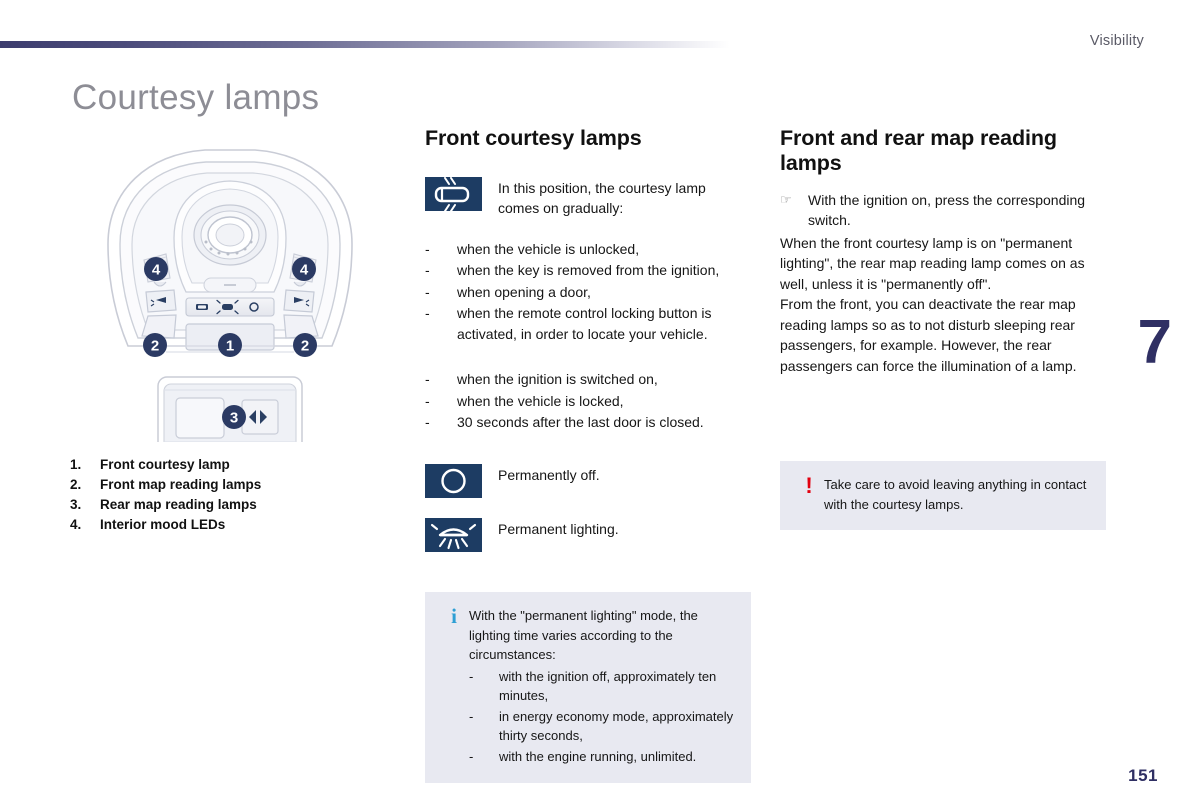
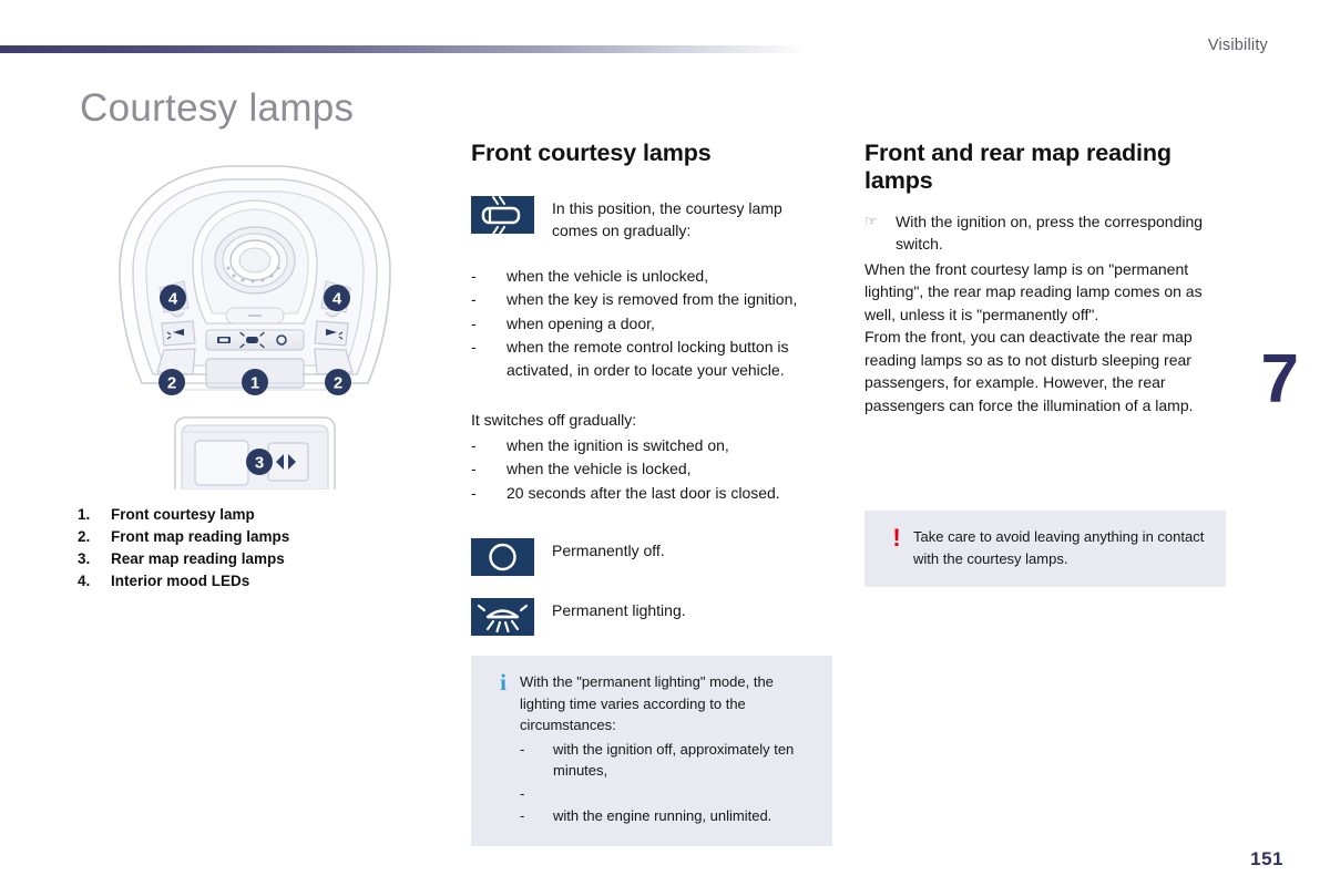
  Visibility
  Courtesy lamps
  7
  151
  1
  2
  2
  4
  4
  3
  1.
  Front courtesy lamp
  2.
  Front map reading lamps
  3.
  Rear map reading lamps
  4.
  Interior mood LEDs
  Front courtesy lamps
  In this position, the courtesy lamp
  comes on gradually:
  -
  when the vehicle is unlocked,
  -
  when the key is removed from the ignition,
  -
  when opening a door,
  -
  when the remote control locking button is activated, in order to locate your vehicle.
+ It switches off gradually:
  -
  when the ignition is switched on,
  -
  when the vehicle is locked,
  -
- 30 seconds after the last door is closed.
+ 20 seconds after the last door is closed.
  Permanently off.
  Permanent lighting.
  i
  With the "permanent lighting" mode, the lighting time varies according to the circumstances:
  -
  with the ignition off, approximately ten minutes,
  -
- in energy economy mode, approximately thirty seconds,
  -
  with the engine running, unlimited.
  Front and rear map reading lamps
  ☞
  With the ignition on, press the corresponding switch.
  When the front courtesy lamp is on "permanent lighting", the rear map reading lamp comes on as well, unless it is "permanently off".
  From the front, you can deactivate the rear map reading lamps so as to not disturb sleeping rear passengers, for example. However, the rear passengers can force the illumination of a lamp.
  !
  Take care to avoid leaving anything in contact with the courtesy lamps.
